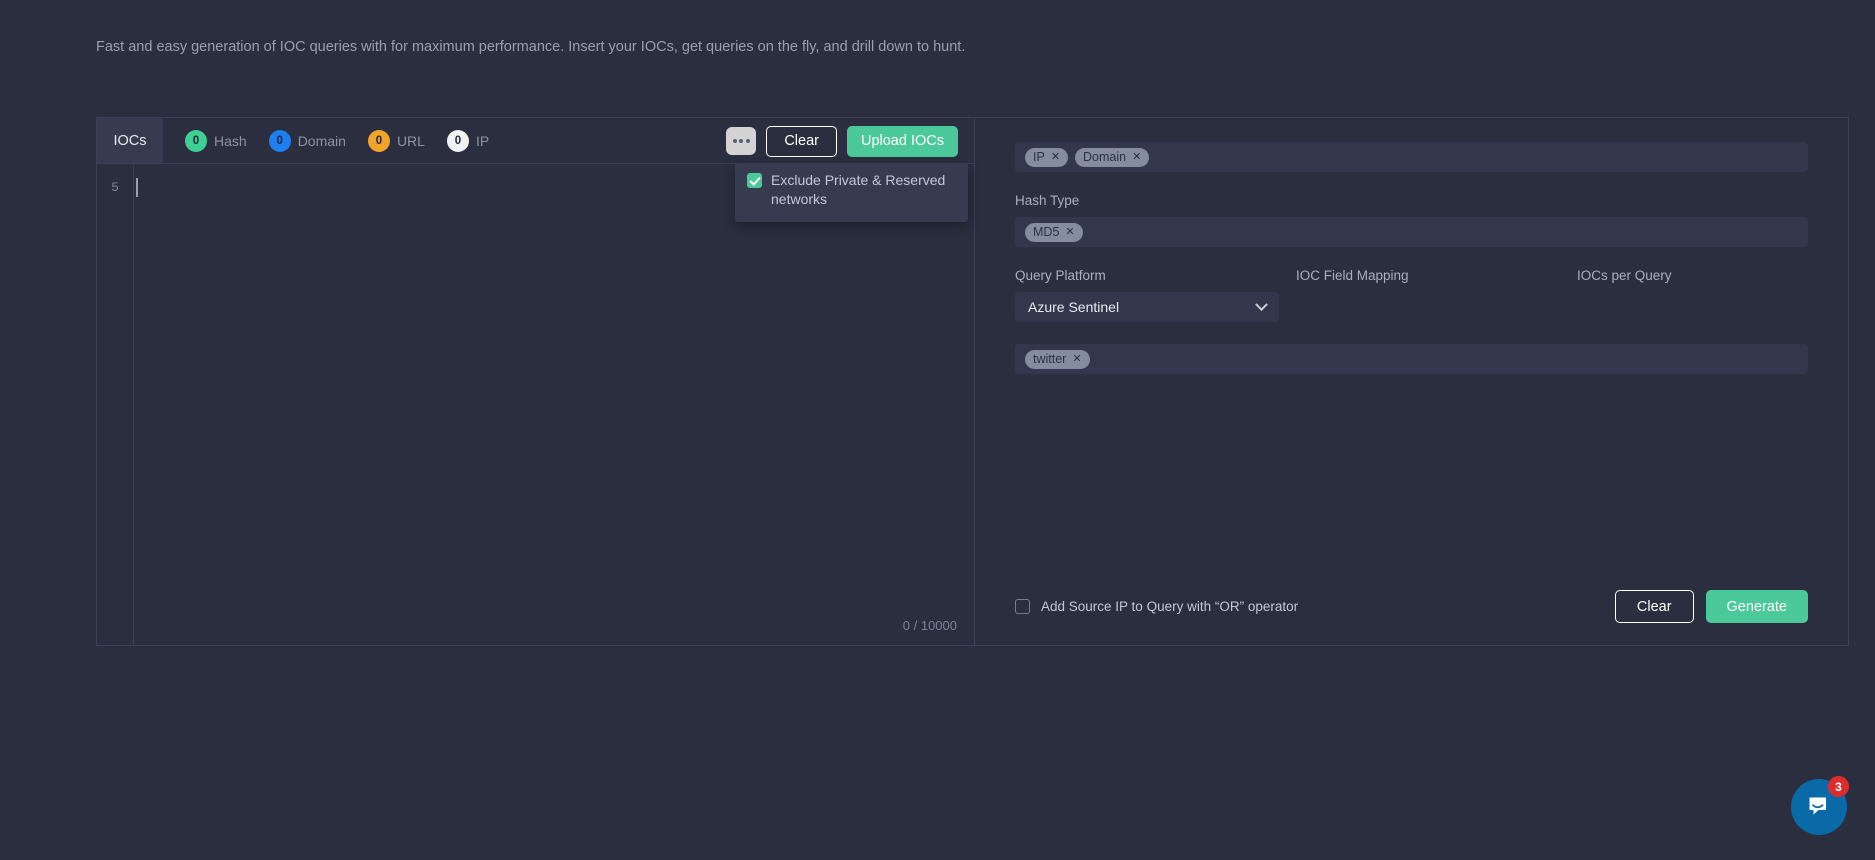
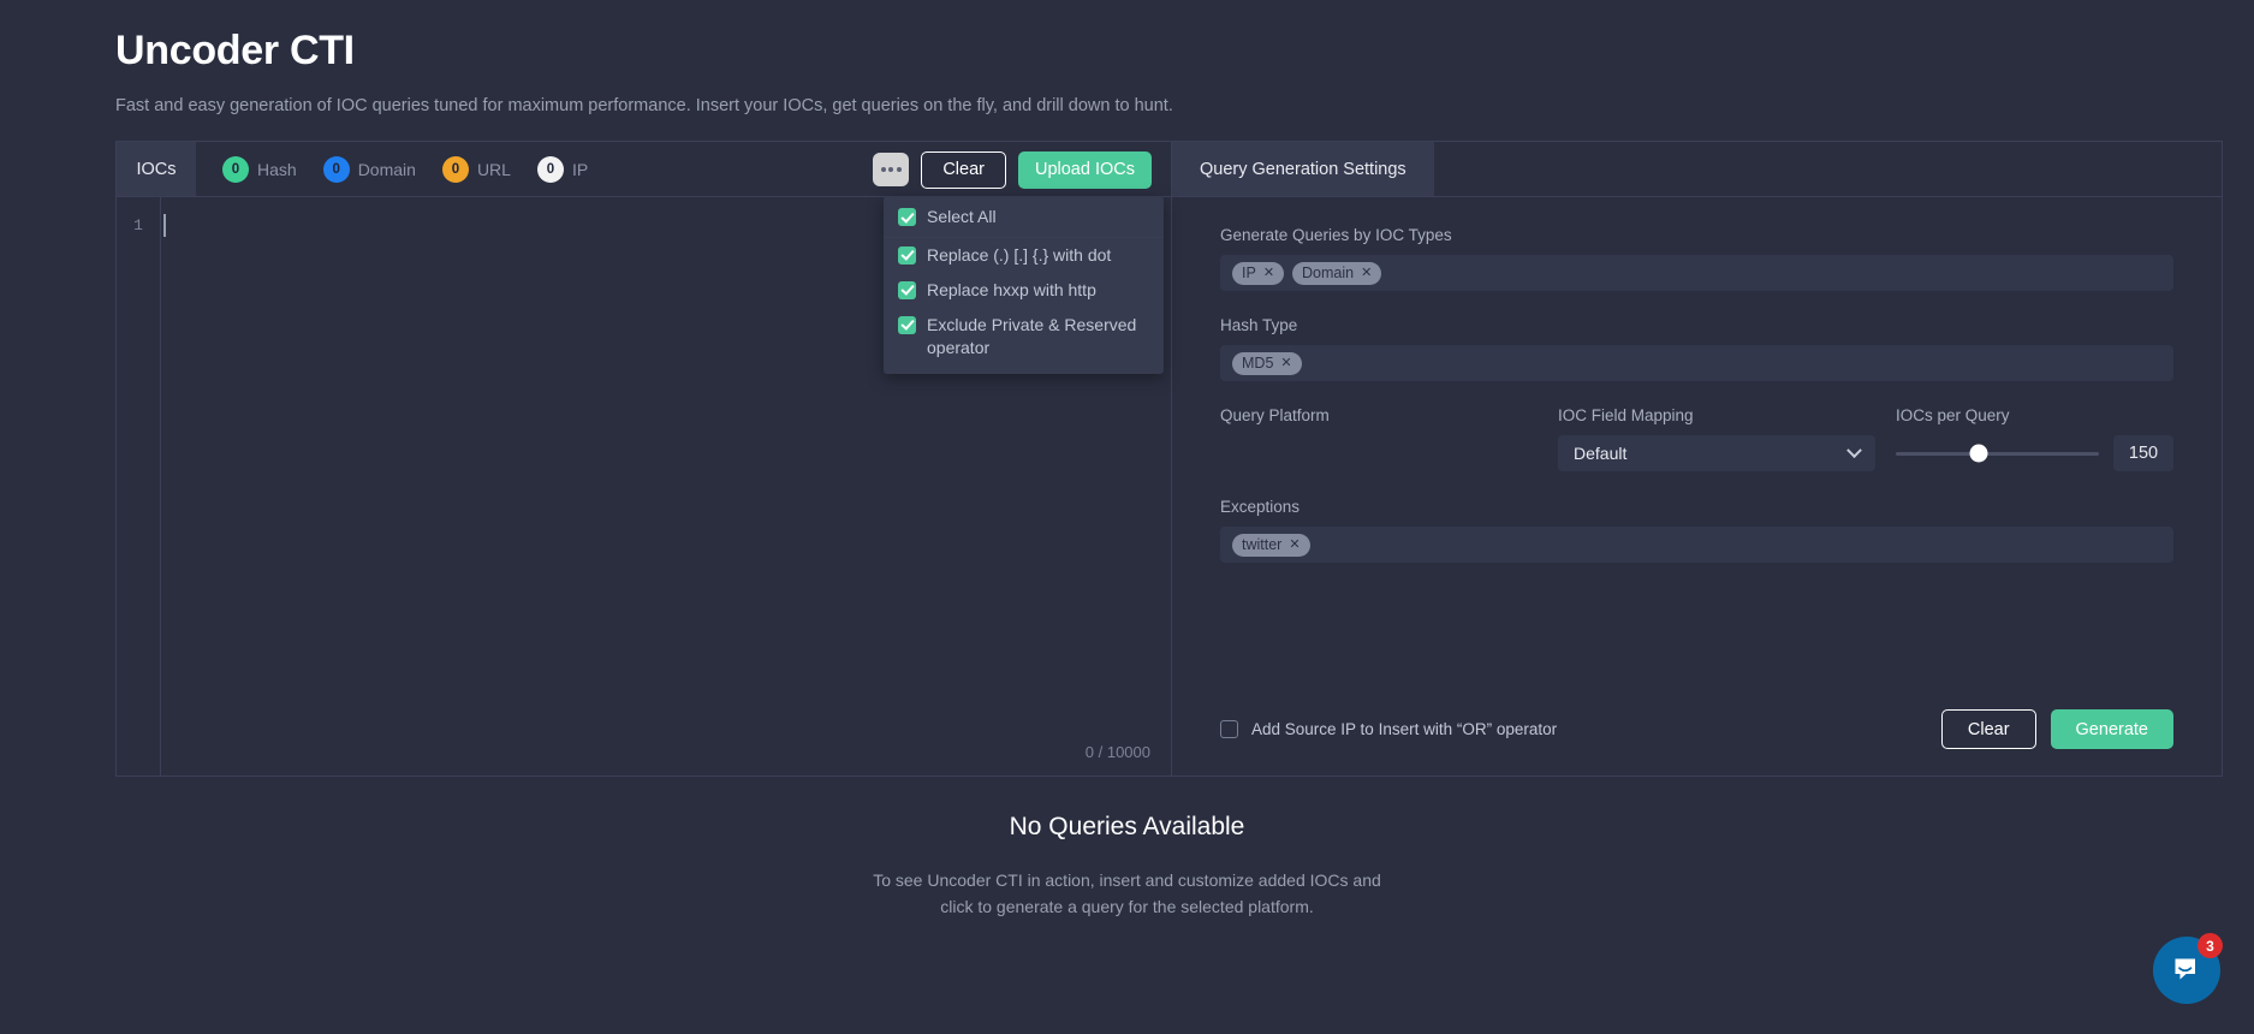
+ Uncoder CTI
- Fast and easy generation of IOC queries with for maximum performance. Insert your IOCs, get queries on the fly, and drill down to hunt.
+ Fast and easy generation of IOC queries tuned for maximum performance. Insert your IOCs, get queries on the fly, and drill down to hunt.
  IOCs
  0
  Hash
  0
  Domain
  0
  URL
  0
  IP
  Clear
  Upload IOCs
- 5
+ 1
  0 / 10000
+ Query Generation Settings
+ Generate Queries by IOC Types
  IP
  ✕
  Domain
  ✕
  Hash Type
  MD5
  ✕
  Query Platform
- Azure Sentinel
  IOC Field Mapping
+ Default
  IOCs per Query
+ 150
+ Exceptions
  twitter
  ✕
- Add Source IP to Query with “OR” operator
+ Add Source IP to Insert with “OR” operator
  Clear
  Generate
+ Select All
+ Replace (.) [.] {.} with dot
+ Replace hxxp with http
- Exclude Private & Reserved networks
+ Exclude Private & Reserved operator
+ No Queries Available
+ To see Uncoder CTI in action, insert and customize added IOCs and
+ click to generate a query for the selected platform.
  3
